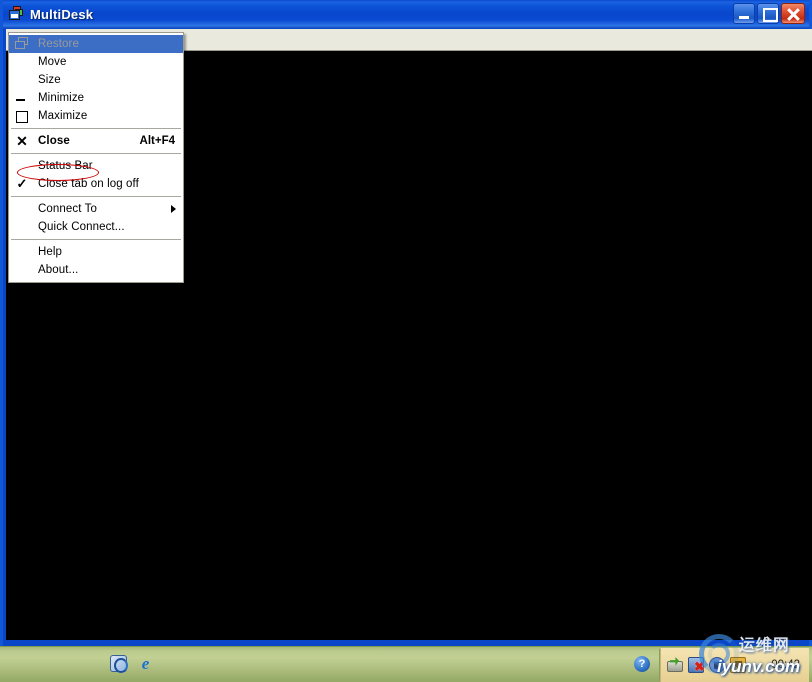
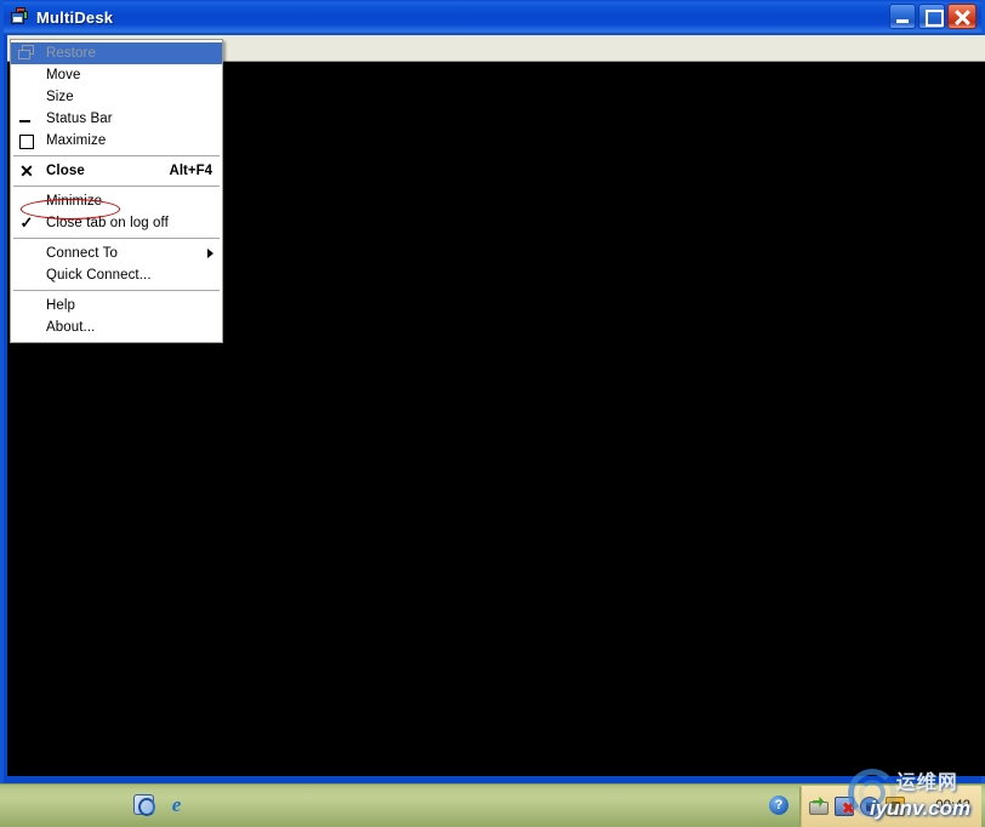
  MultiDesk
  Restore
  Move
  Size
- Minimize
+ Status Bar
  Maximize
  ✕
  Close
  Alt+F4
- Status Bar
+ Minimize
  ✓
  Close tab on log off
  Connect To
  Quick Connect...
  Help
  About...
  e
  ?
  00:42
  运维网
  iyunv.com
